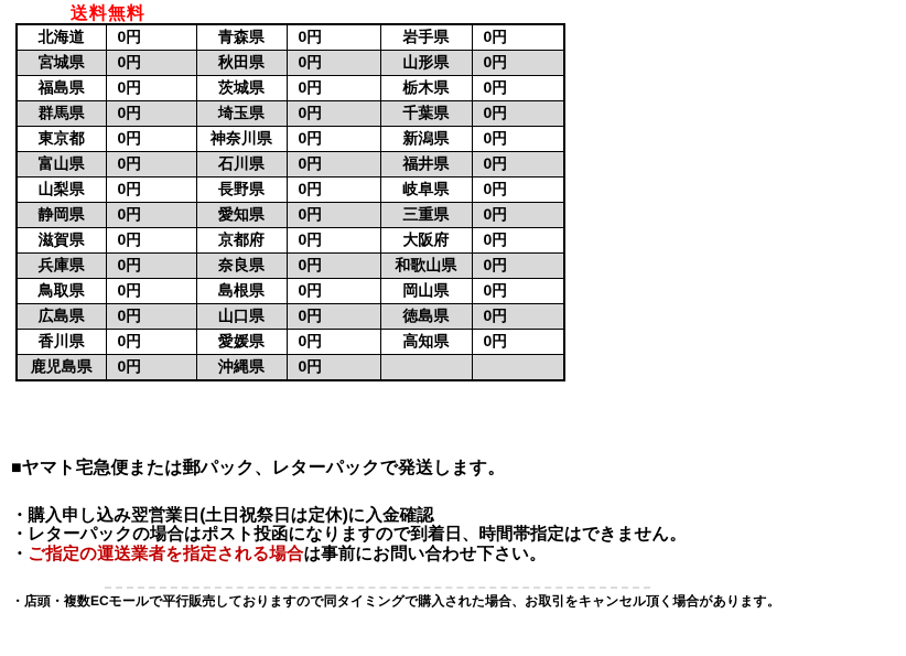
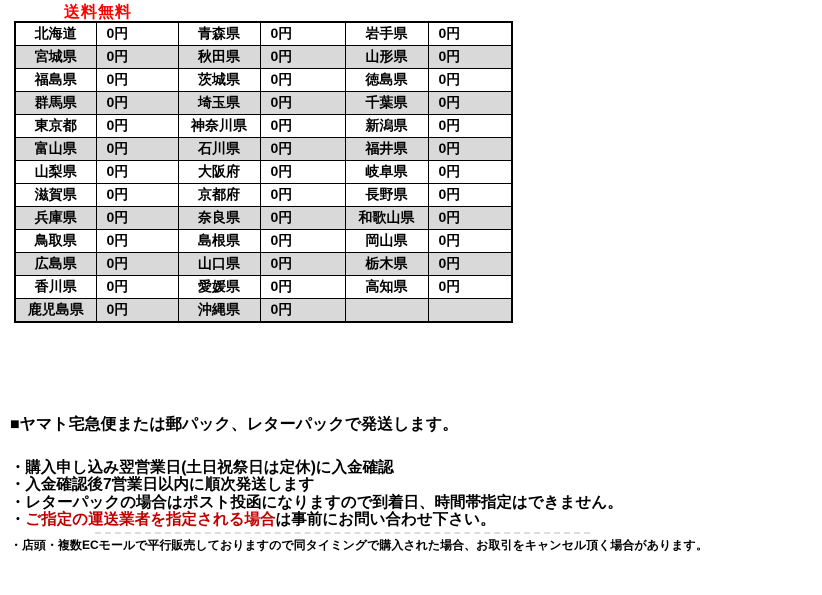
  送料無料
  北海道	0円	青森県	0円	岩手県	0円
  宮城県	0円	秋田県	0円	山形県	0円
- 福島県	0円	茨城県	0円	栃木県	0円
+ 福島県	0円	茨城県	0円	徳島県	0円
  群馬県	0円	埼玉県	0円	千葉県	0円
  東京都	0円	神奈川県	0円	新潟県	0円
  富山県	0円	石川県	0円	福井県	0円
- 山梨県	0円	長野県	0円	岐阜県	0円
+ 山梨県	0円	大阪府	0円	岐阜県	0円
- 静岡県	0円	愛知県	0円	三重県	0円
- 滋賀県	0円	京都府	0円	大阪府	0円
+ 滋賀県	0円	京都府	0円	長野県	0円
  兵庫県	0円	奈良県	0円	和歌山県	0円
  鳥取県	0円	島根県	0円	岡山県	0円
- 広島県	0円	山口県	0円	徳島県	0円
+ 広島県	0円	山口県	0円	栃木県	0円
  香川県	0円	愛媛県	0円	高知県	0円
  鹿児島県	0円	沖縄県	0円
  ■ヤマト宅急便または郵パック、レターパックで発送します。
  ・購入申し込み翌営業日(土日祝祭日は定休)に入金確認
+ ・入金確認後7営業日以内に順次発送します
  ・レターパックの場合はポスト投函になりますので到着日、時間帯指定はできません。
  ・ご指定の運送業者を指定される場合は事前にお問い合わせ下さい。
  ・店頭・複数ECモールで平行販売しておりますので同タイミングで購入された場合、お取引をキャンセル頂く場合があります。
